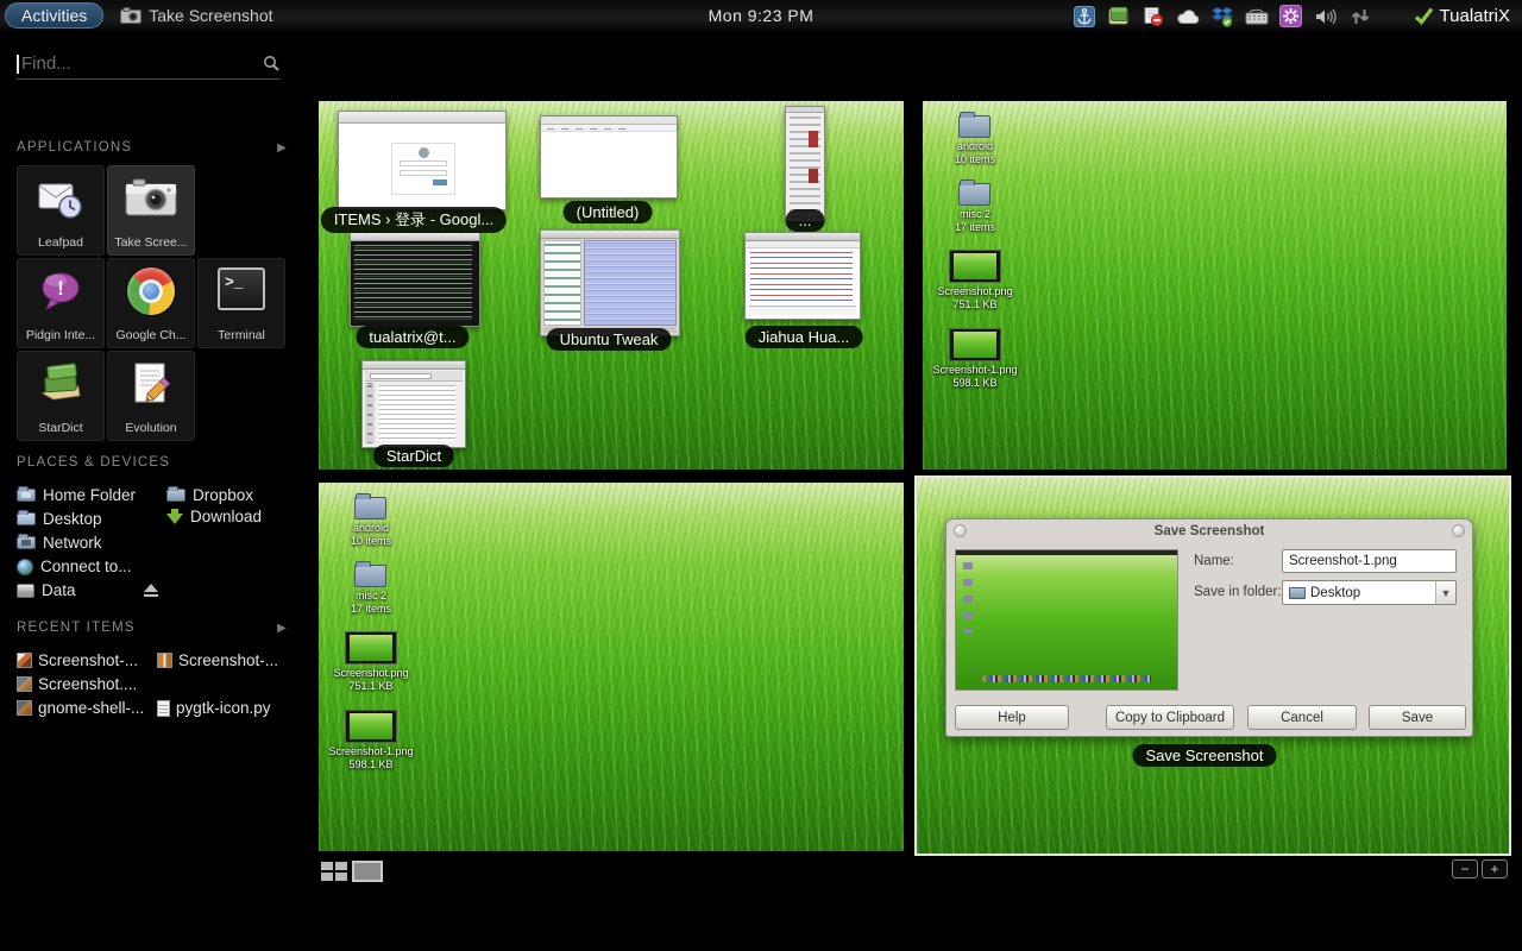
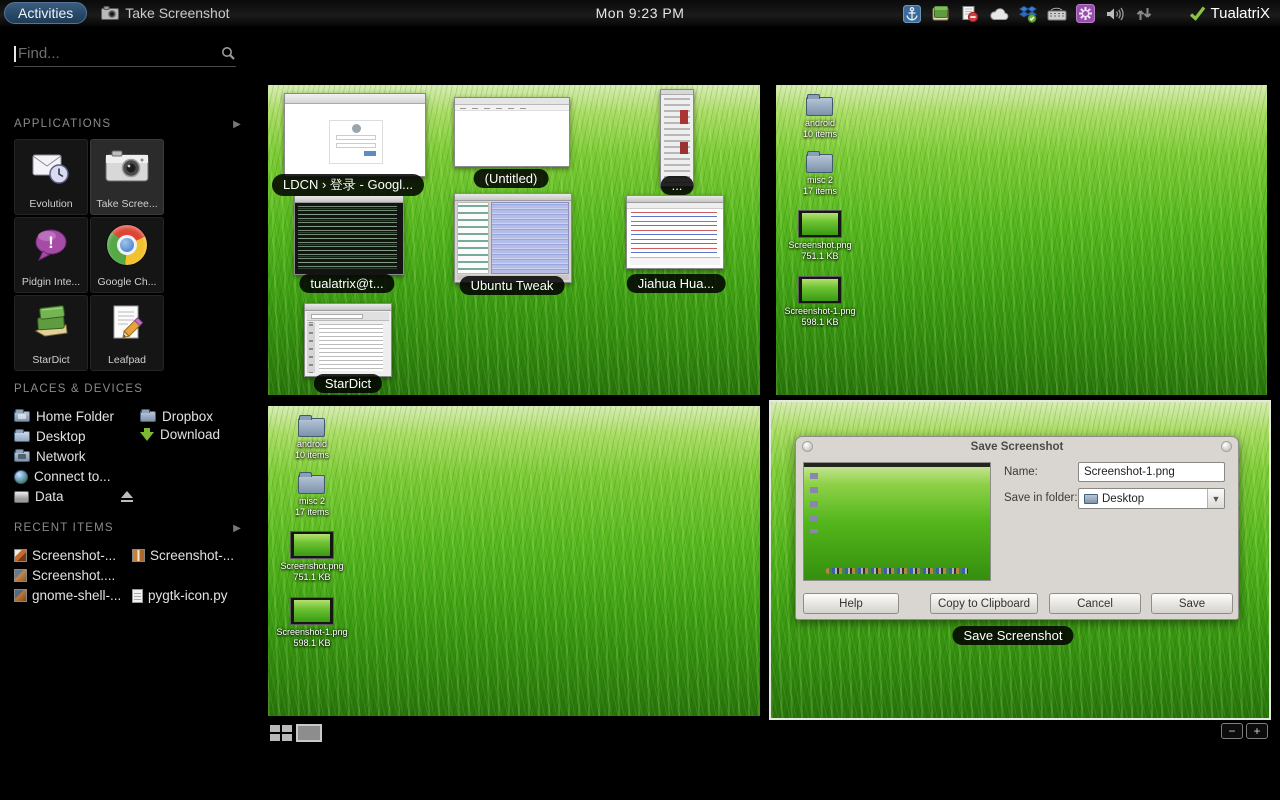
  Activities
  Take Screenshot
  Mon 9:23 PM
  TualatriX
  Find...
  APPLICATIONS
  ▶
- Leafpad
+ Evolution
  Take Scree...
  !
  Pidgin Inte...
  Google Ch...
- >_
- Terminal
  StarDict
- Evolution
+ Leafpad
  PLACES & DEVICES
  Home Folder
  Desktop
  Network
  Connect to...
  Data
  Dropbox
  Download
  RECENT ITEMS
  ▶
  Screenshot-...
  Screenshot-...
  Screenshot....
  gnome-shell-...
  pygtk-icon.py
- ITEMS › 登录 - Googl...
+ LDCN › 登录 - Googl...
  (Untitled)
  ...
  tualatrix@t...
  Ubuntu Tweak
  Jiahua Hua...
  StarDict
  android
  10 items
  misc 2
  17 items
  Screenshot.png
  751.1 KB
  Screenshot-1.png
  598.1 KB
  android
  10 items
  misc 2
  17 items
  Screenshot.png
  751.1 KB
  Screenshot-1.png
  598.1 KB
  Save Screenshot
  Name:
  Screenshot-1.png
  Save in folder:
  Desktop
  ▼
  Help
  Copy to Clipboard
  Cancel
  Save
  Save Screenshot
  −
  +
